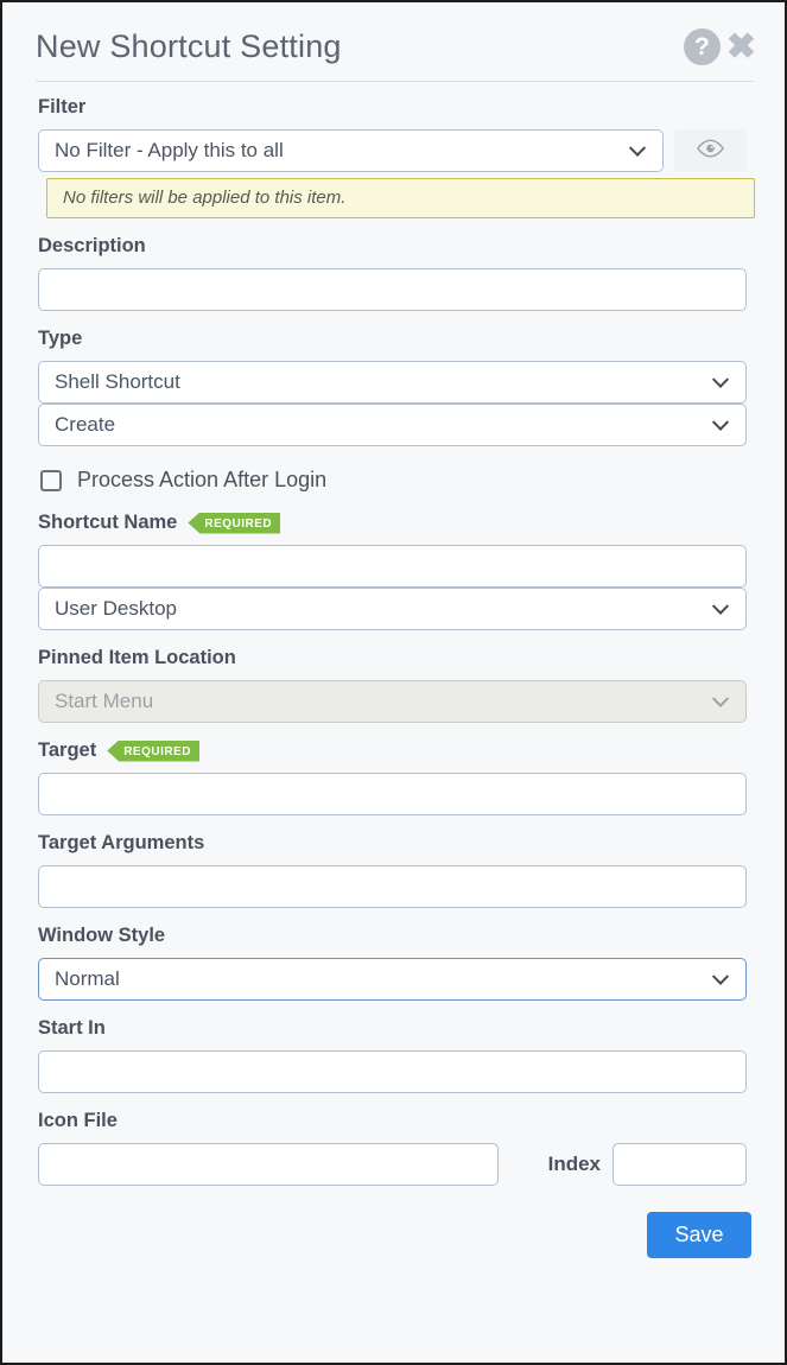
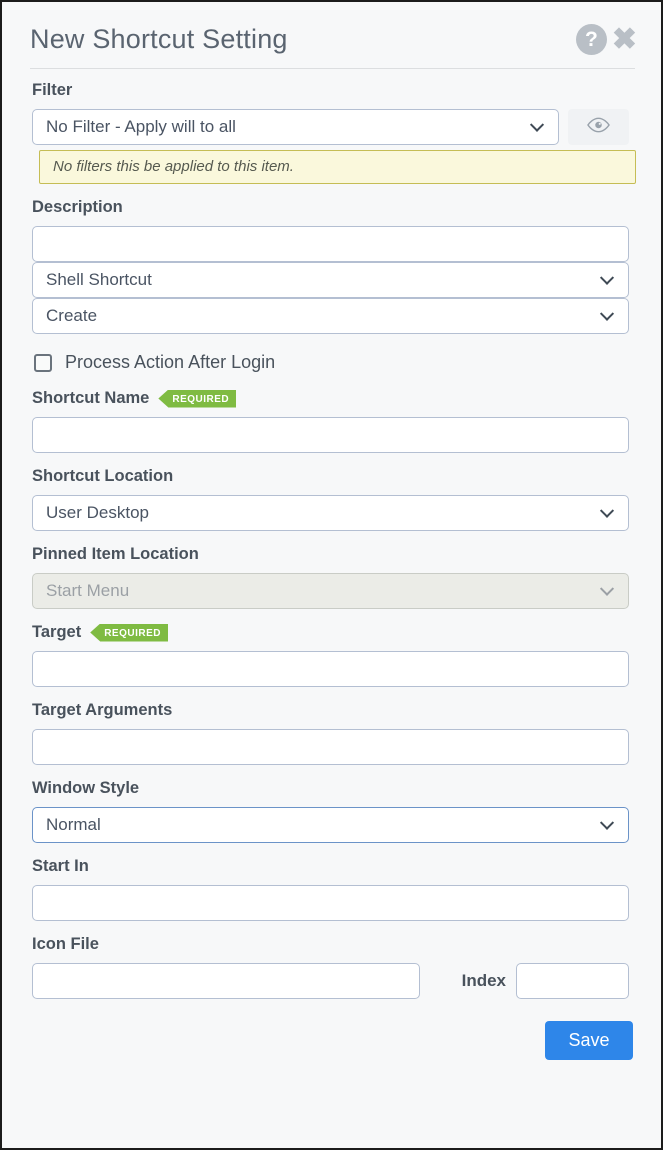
  New Shortcut Setting
  ?
  ✖
  Filter
- No Filter - Apply this to all
+ No Filter - Apply will to all
- No filters will be applied to this item.
+ No filters this be applied to this item.
  Description
- Type
  Shell Shortcut
  Create
  Process Action After Login
  Shortcut Name
  REQUIRED
+ Shortcut Location
  User Desktop
  Pinned Item Location
  Start Menu
  Target
  REQUIRED
  Target Arguments
  Window Style
  Normal
  Start In
  Icon File
  Index
  Save
